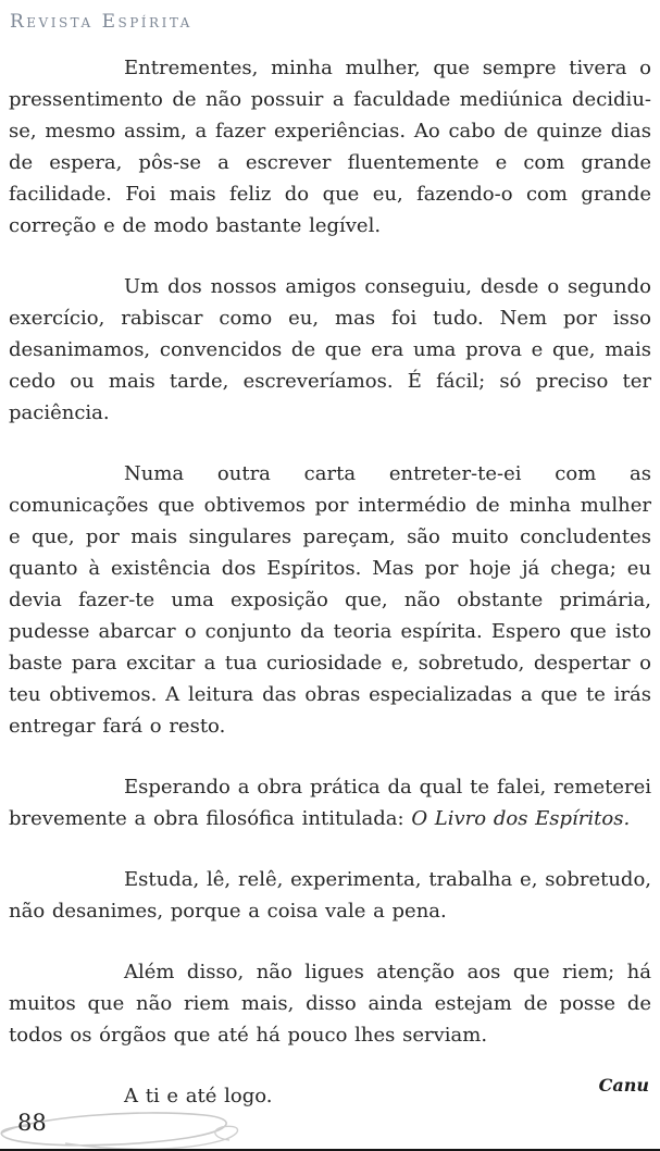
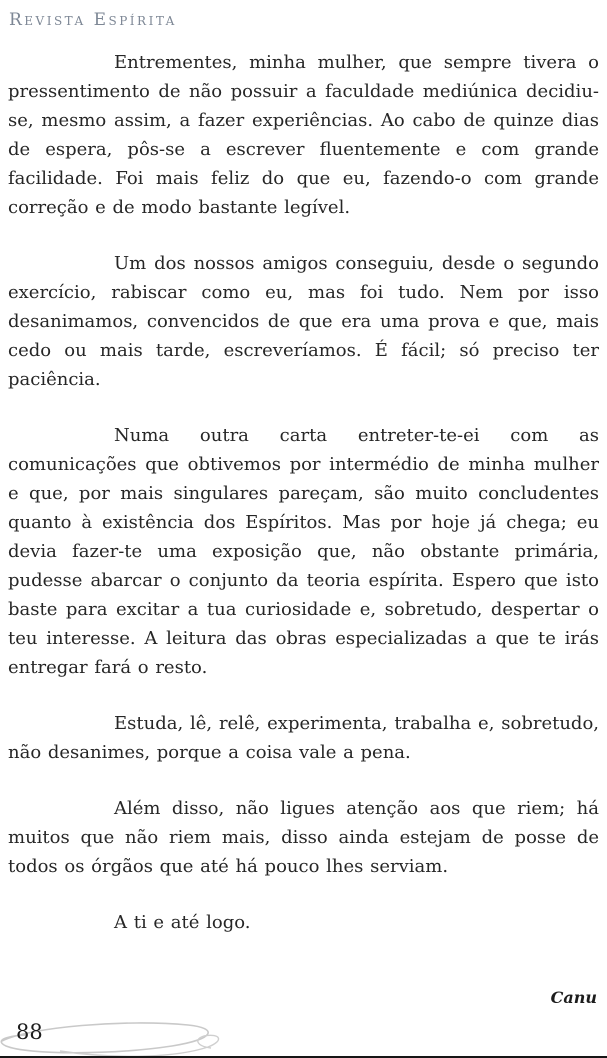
  Revista Espírita
  Entrementes, minha mulher, que sempre tivera o pressentimento de não possuir a faculdade mediúnica decidiu-se, mesmo assim, a fazer experiências. Ao cabo de quinze dias de espera, pôs-se a escrever fluentemente e com grande facilidade. Foi mais feliz do que eu, fazendo-o com grande correção e de modo bastante legível.
  Um dos nossos amigos conseguiu, desde o segundo exercício, rabiscar como eu, mas foi tudo. Nem por isso desanimamos, convencidos de que era uma prova e que, mais cedo ou mais tarde, escreveríamos. É fácil; só preciso ter paciência.
- Numa outra carta entreter-te-ei com as comunicações que obtivemos por intermédio de minha mulher e que, por mais singulares pareçam, são muito concludentes quanto à existência dos Espíritos. Mas por hoje já chega; eu devia fazer-te uma exposição que, não obstante primária, pudesse abarcar o conjunto da teoria espírita. Espero que isto baste para excitar a tua curiosidade e, sobretudo, despertar o teu obtivemos. A leitura das obras especializadas a que te irás entregar fará o resto.
+ Numa outra carta entreter-te-ei com as comunicações que obtivemos por intermédio de minha mulher e que, por mais singulares pareçam, são muito concludentes quanto à existência dos Espíritos. Mas por hoje já chega; eu devia fazer-te uma exposição que, não obstante primária, pudesse abarcar o conjunto da teoria espírita. Espero que isto baste para excitar a tua curiosidade e, sobretudo, despertar o teu interesse. A leitura das obras especializadas a que te irás entregar fará o resto.
- Esperando a obra prática da qual te falei, remeterei brevemente a obra filosófica intitulada: O Livro dos Espíritos.
  Estuda, lê, relê, experimenta, trabalha e, sobretudo, não desanimes, porque a coisa vale a pena.
  Além disso, não ligues atenção aos que riem; há muitos que não riem mais, disso ainda estejam de posse de todos os órgãos que até há pouco lhes serviam.
  A ti e até logo.
  Canu
  88
